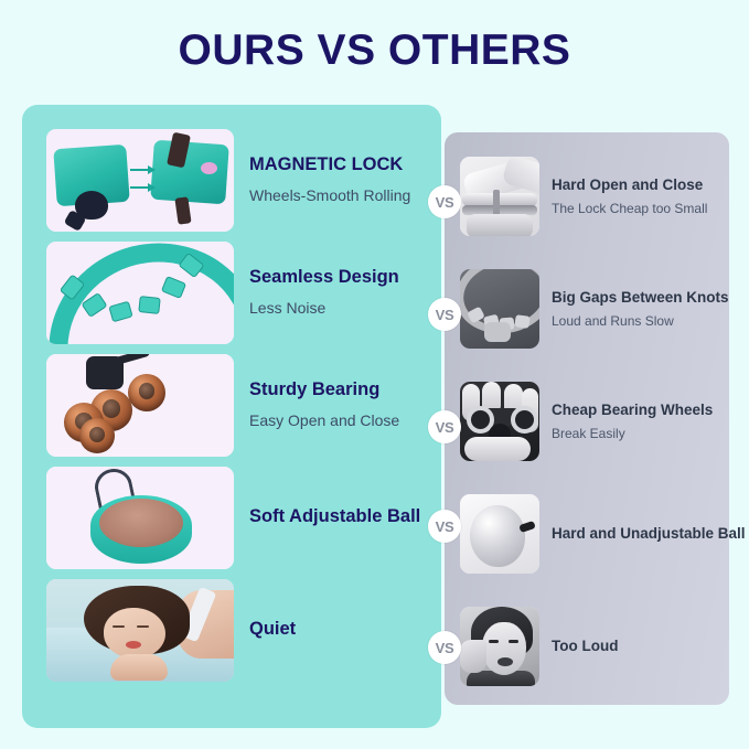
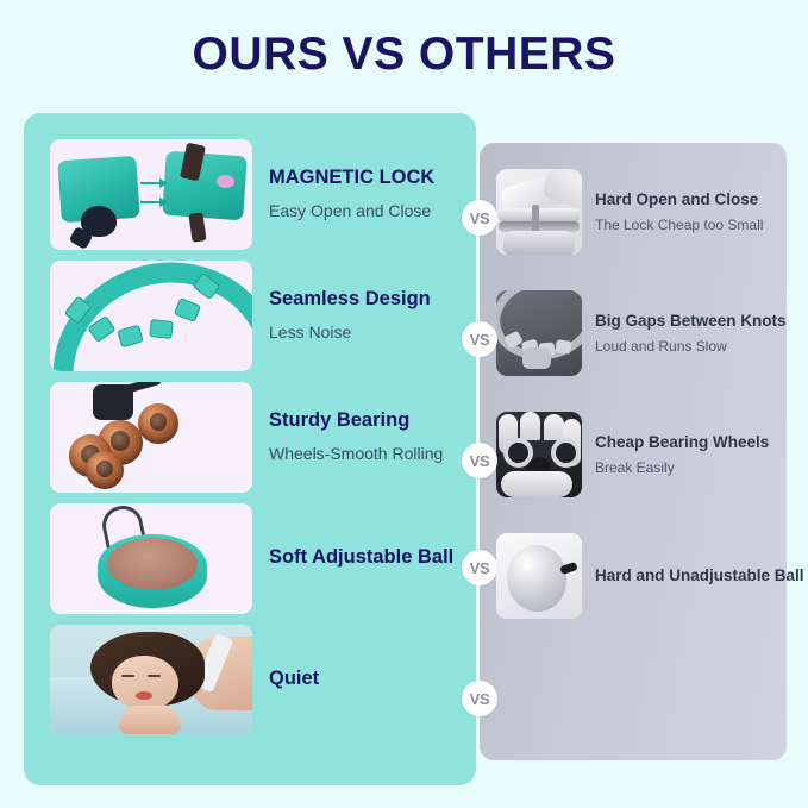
  OURS VS OTHERS
  MAGNETIC LOCK
- Wheels-Smooth Rolling
+ Easy Open and Close
  Seamless Design
  Less Noise
  Sturdy Bearing
- Easy Open and Close
+ Wheels-Smooth Rolling
  Soft Adjustable Ball
  Quiet
  Hard Open and Close
  The Lock Cheap too Small
  Big Gaps Between Knots
  Loud and Runs Slow
  Cheap Bearing Wheels
  Break Easily
  Hard and Unadjustable Ball
- Too Loud
  VS
  VS
  VS
  VS
  VS
